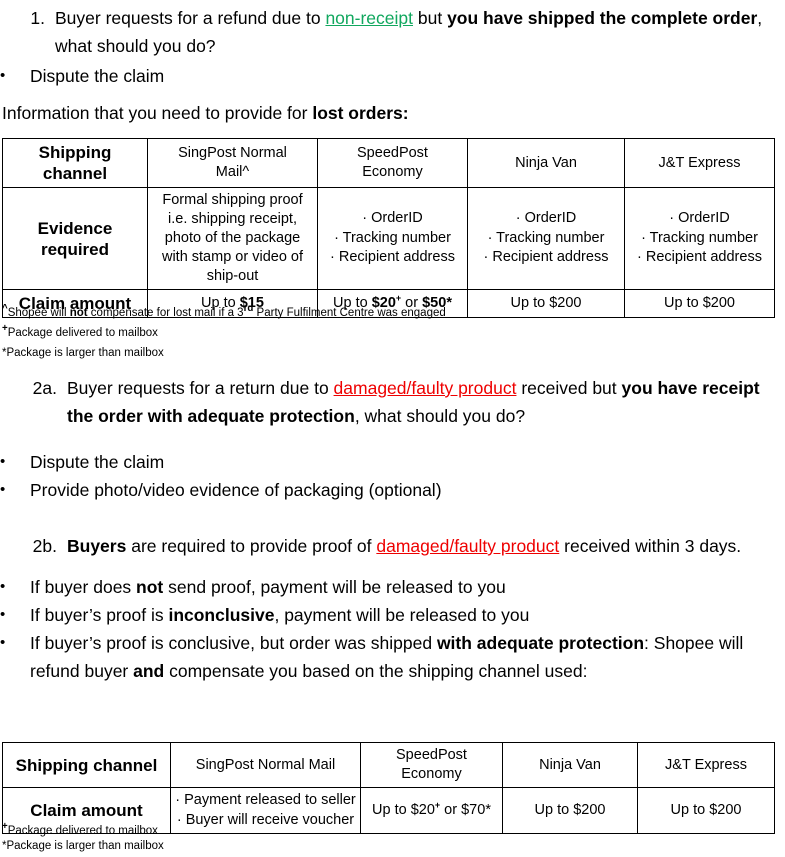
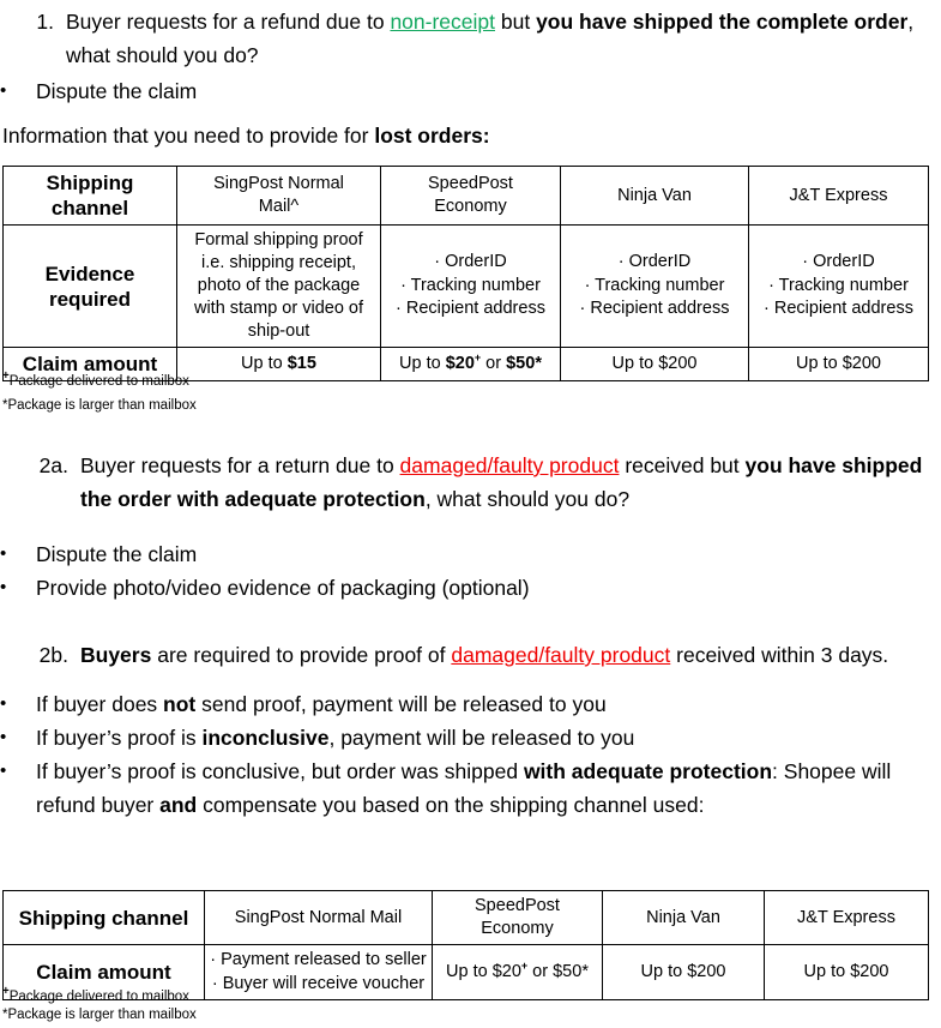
  1.
  Buyer requests for a refund due to non-receipt but you have shipped the complete order, what should you do?
  •
  Dispute the claim
  Information that you need to provide for lost orders:
  Shipping channel	SingPost Normal Mail^	SpeedPost Economy	Ninja Van	J&T Express
  Evidence required	Formal shipping proof i.e. shipping receipt, photo of the package with stamp or video of ship-out	· OrderID · Tracking number · Recipient address	· OrderID · Tracking number · Recipient address	· OrderID · Tracking number · Recipient address
  Claim amount	Up to $15	Up to $20+ or $50*	Up to $200	Up to $200
- ^Shopee will not compensate for lost mail if a 3rd Party Fulfilment Centre was engaged
  +Package delivered to mailbox
  *Package is larger than mailbox
  2a.
- Buyer requests for a return due to damaged/faulty product received but you have receipt the order with adequate protection, what should you do?
+ Buyer requests for a return due to damaged/faulty product received but you have shipped the order with adequate protection, what should you do?
  •
  Dispute the claim
  •
  Provide photo/video evidence of packaging (optional)
  2b.
  Buyers are required to provide proof of damaged/faulty product received within 3 days.
  •
  If buyer does not send proof, payment will be released to you
  •
  If buyer’s proof is inconclusive, payment will be released to you
  •
  If buyer’s proof is conclusive, but order was shipped with adequate protection: Shopee will refund buyer and compensate you based on the shipping channel used:
  Shipping channel	SingPost Normal Mail	SpeedPost Economy	Ninja Van	J&T Express
- Claim amount	· Payment released to seller · Buyer will receive voucher	Up to $20+ or $70*	Up to $200	Up to $200
+ Claim amount	· Payment released to seller · Buyer will receive voucher	Up to $20+ or $50*	Up to $200	Up to $200
  +Package delivered to mailbox
  *Package is larger than mailbox
